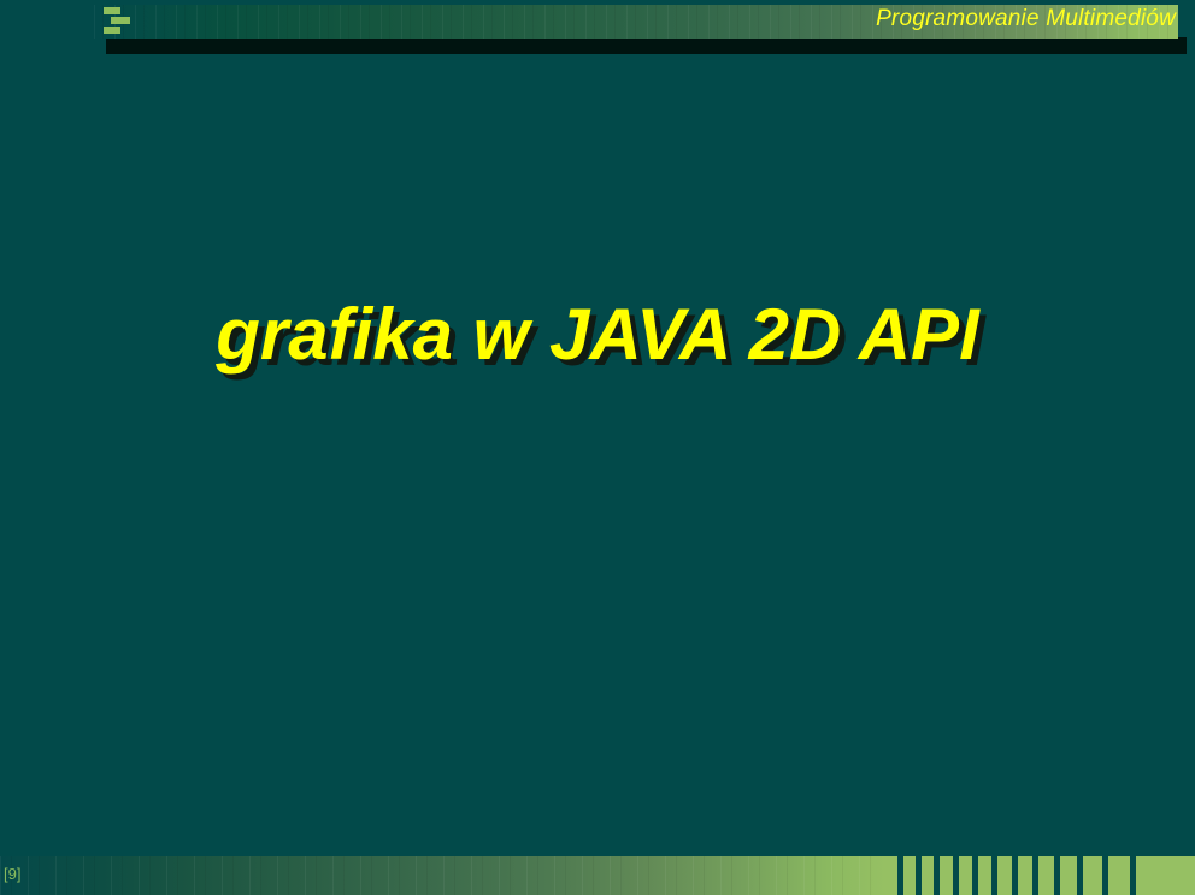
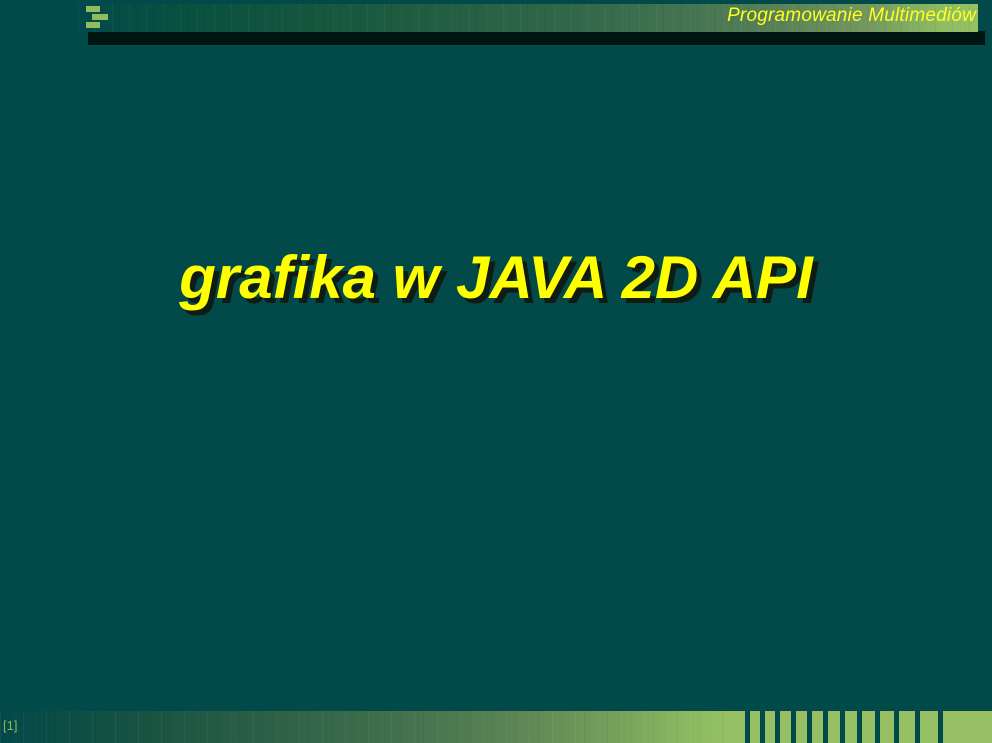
  Programowanie Multimediów
  grafika w JAVA 2D API
- [9]
+ [1]
